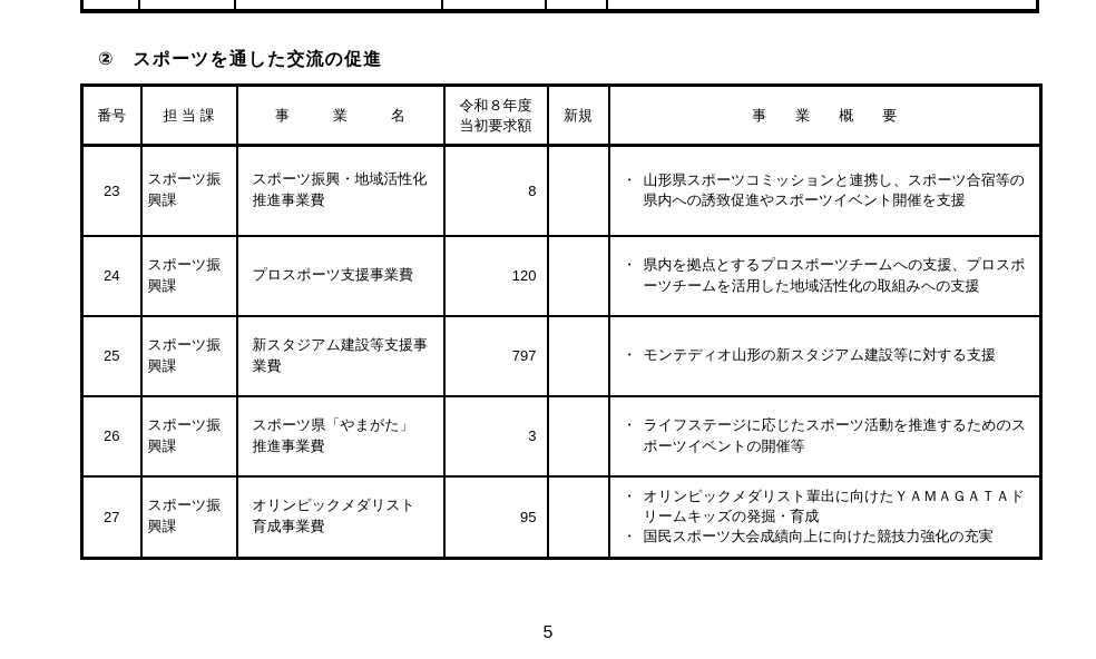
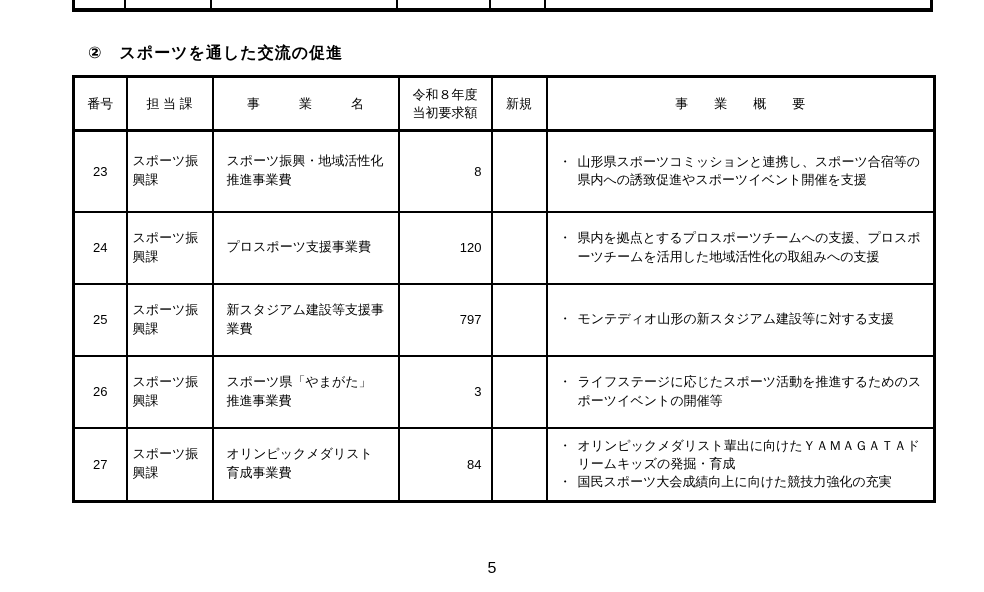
  ② スポーツを通した交流の促進
  番号	担 当 課	事 業 名	令和８年度 当初要求額	新規	事 業 概 要
  23	スポーツ振興課	スポーツ振興・地域活性化推進事業費	8		・ 山形県スポーツコミッションと連携し、スポーツ合宿等の県内への誘致促進やスポーツイベント開催を支援
  24	スポーツ振興課	プロスポーツ支援事業費	120		・ 県内を拠点とするプロスポーツチームへの支援、プロスポーツチームを活用した地域活性化の取組みへの支援
  25	スポーツ振興課	新スタジアム建設等支援事業費	797		・ モンテディオ山形の新スタジアム建設等に対する支援
  26	スポーツ振興課	スポーツ県「やまがた」推進事業費	3		・ ライフステージに応じたスポーツ活動を推進するためのスポーツイベントの開催等
- 27	スポーツ振興課	オリンピックメダリスト育成事業費	95		・ オリンピックメダリスト輩出に向けたＹＡＭＡＧＡＴＡドリームキッズの発掘・育成 ・ 国民スポーツ大会成績向上に向けた競技力強化の充実
+ 27	スポーツ振興課	オリンピックメダリスト育成事業費	84		・ オリンピックメダリスト輩出に向けたＹＡＭＡＧＡＴＡドリームキッズの発掘・育成 ・ 国民スポーツ大会成績向上に向けた競技力強化の充実
  5
